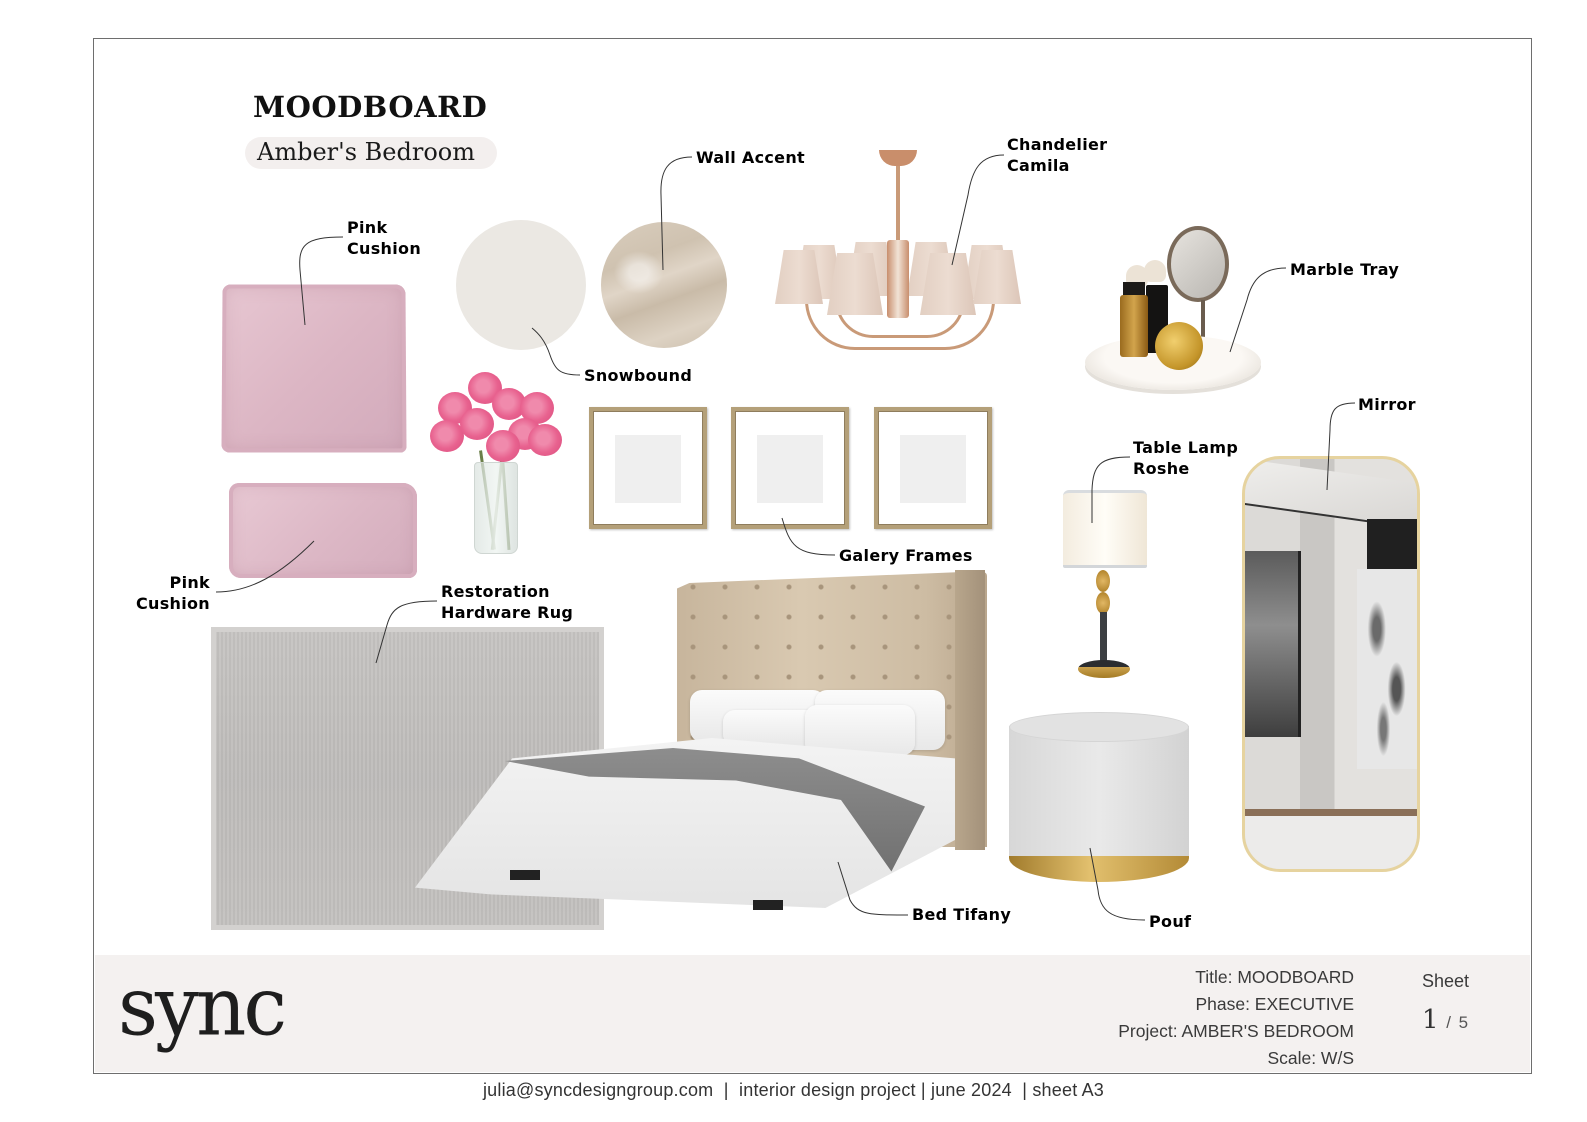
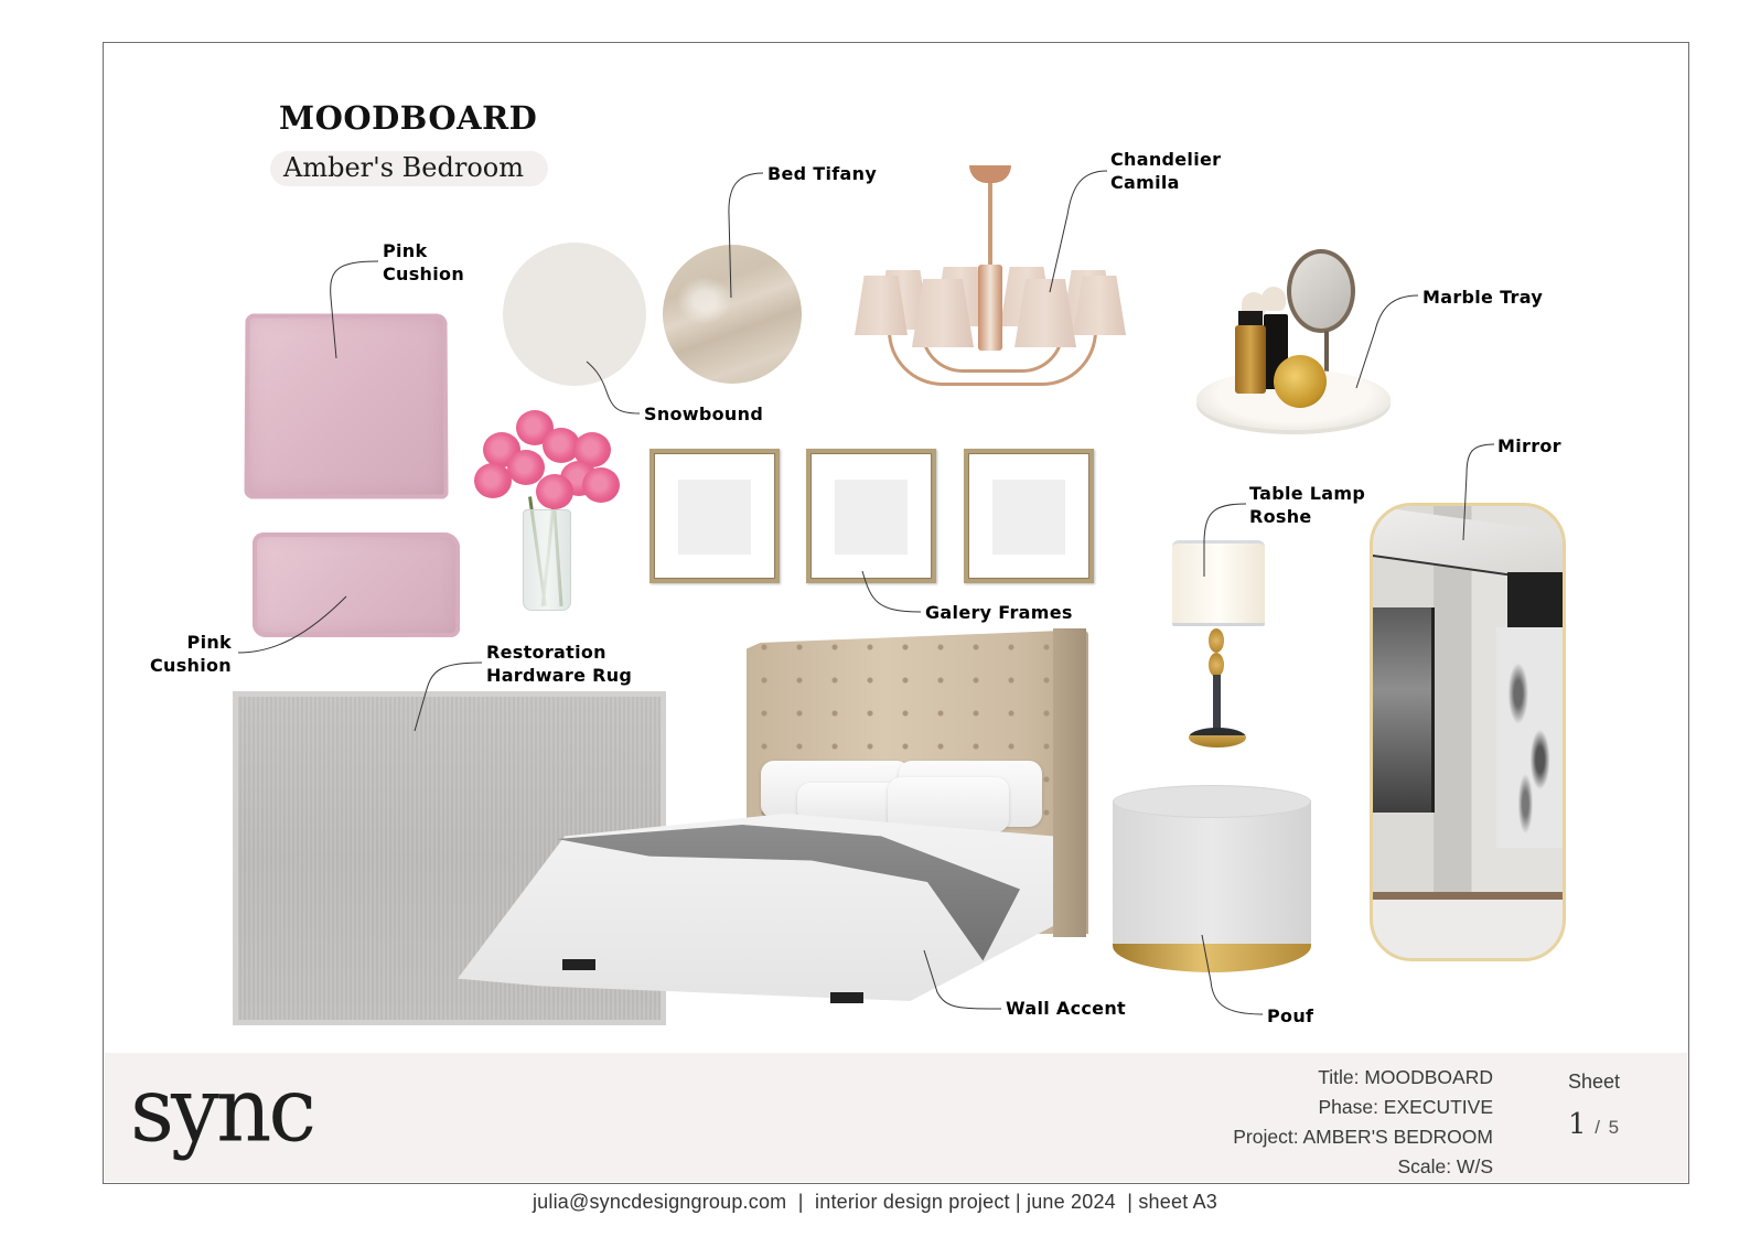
  MOODBOARD
  Amber's Bedroom
  Pink
  Cushion
  Pink
  Cushion
  Snowbound
- Wall Accent
+ Bed Tifany
  Chandelier
  Camila
  Marble Tray
  Galery Frames
  Table Lamp
  Roshe
  Mirror
  Restoration
  Hardware Rug
- Bed Tifany
+ Wall Accent
  Pouf
  sync
  Title: MOODBOARD
  Phase: EXECUTIVE
  Project: AMBER'S BEDROOM
  Scale: W/S
  Sheet
  1 / 5
  julia@syncdesigngroup.com | interior design project | june 2024 | sheet A3
